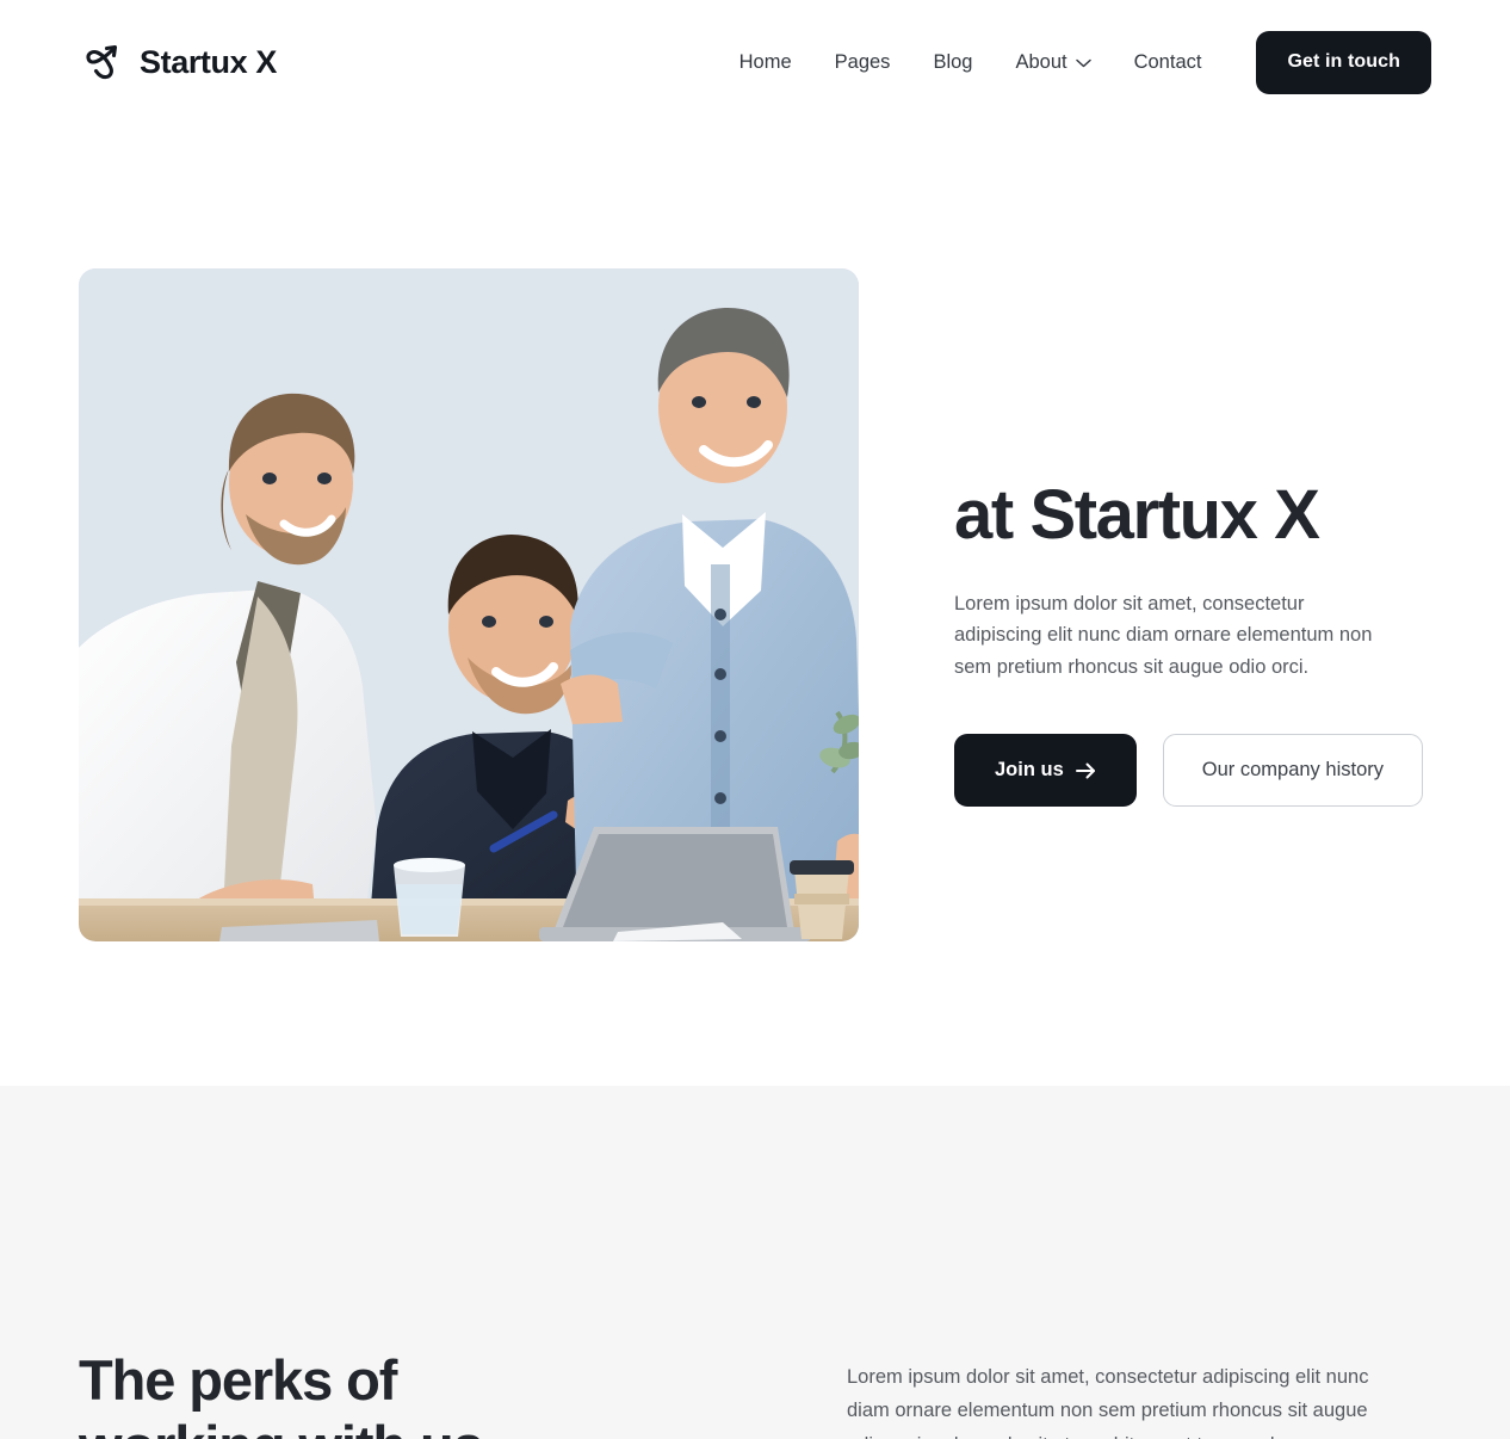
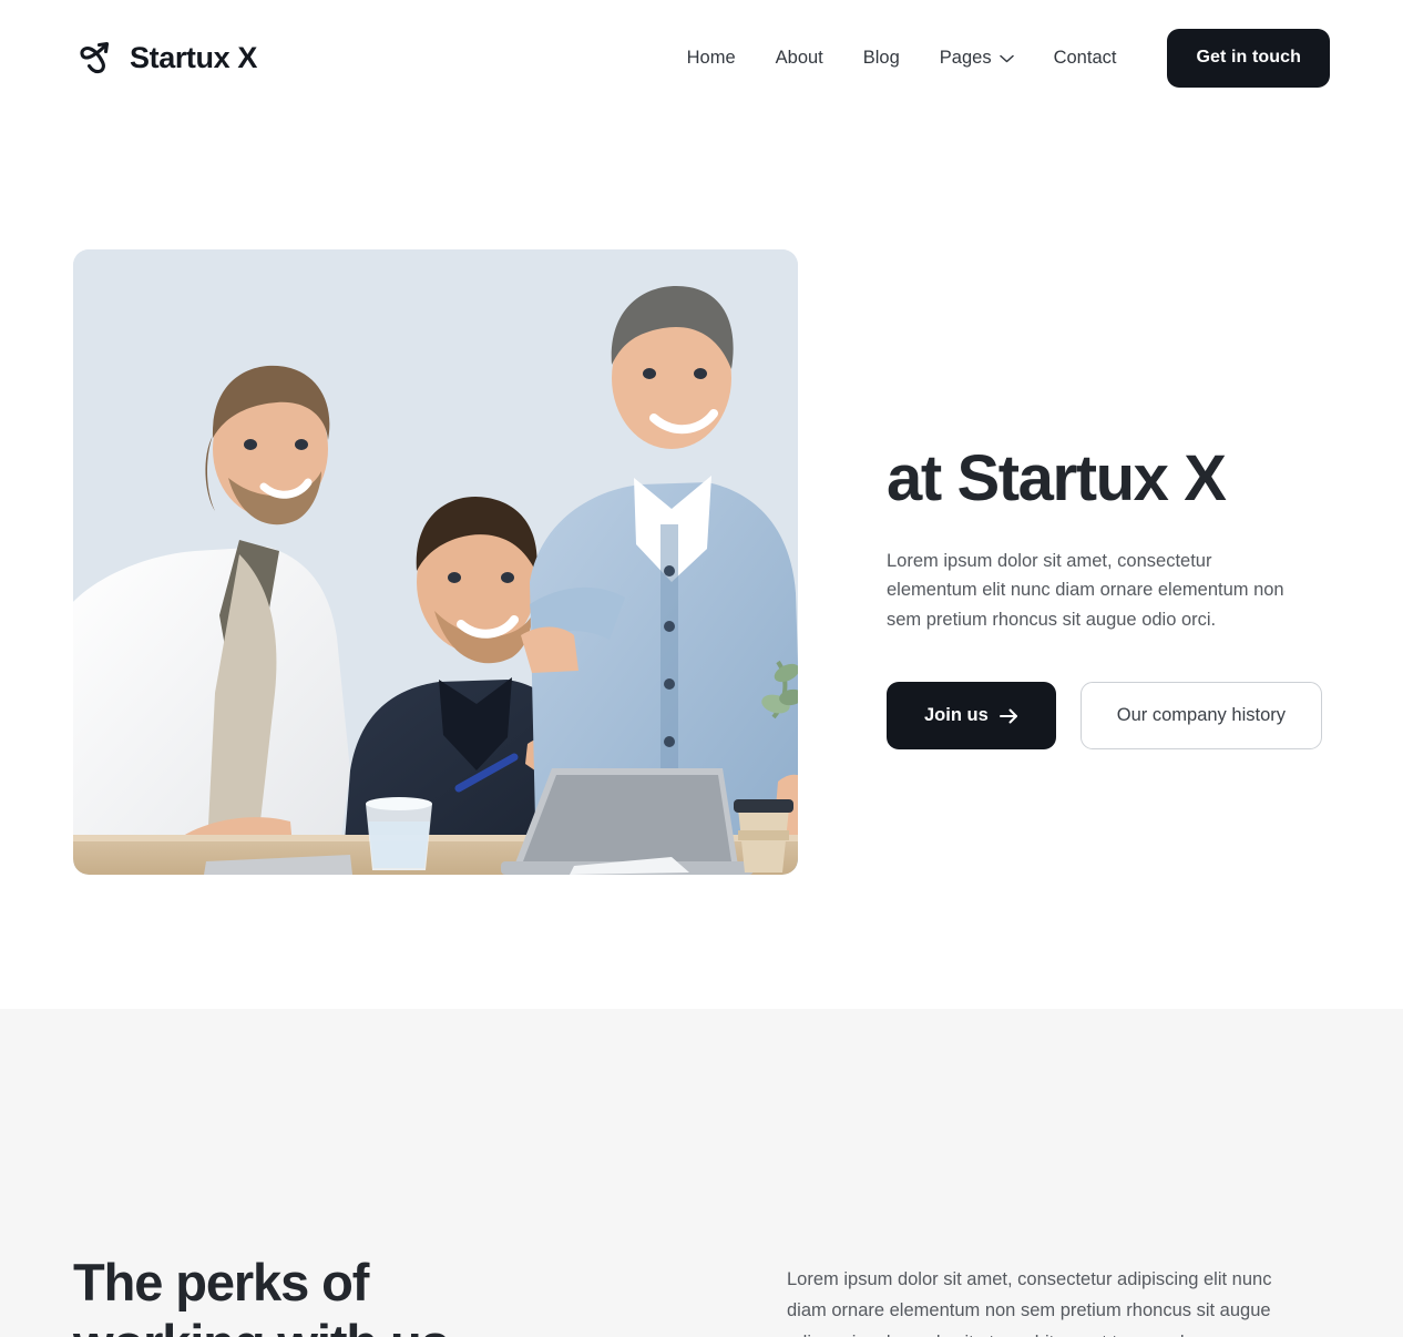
  Startux X
  Home
- Pages
+ About
  Blog
- About
+ Pages
  Contact
  Get in touch
  at Startux X
- Lorem ipsum dolor sit amet, consectetur adipiscing elit nunc diam ornare elementum non sem pretium rhoncus sit augue odio orci.
+ Lorem ipsum dolor sit amet, consectetur elementum elit nunc diam ornare elementum non sem pretium rhoncus sit augue odio orci.
  Join us
  Our company history
  The perks of
